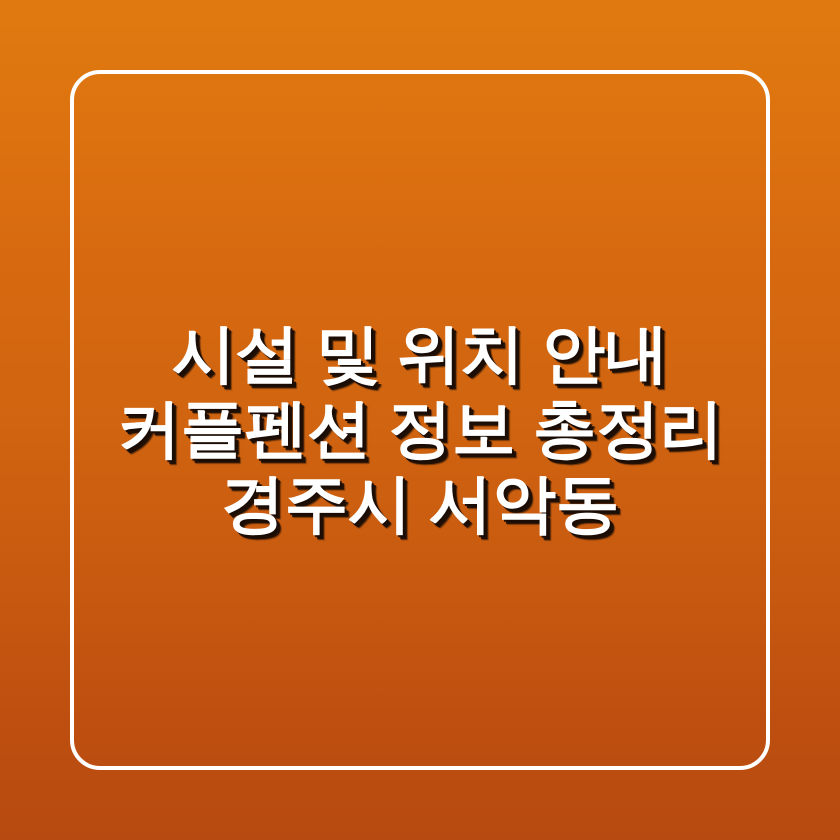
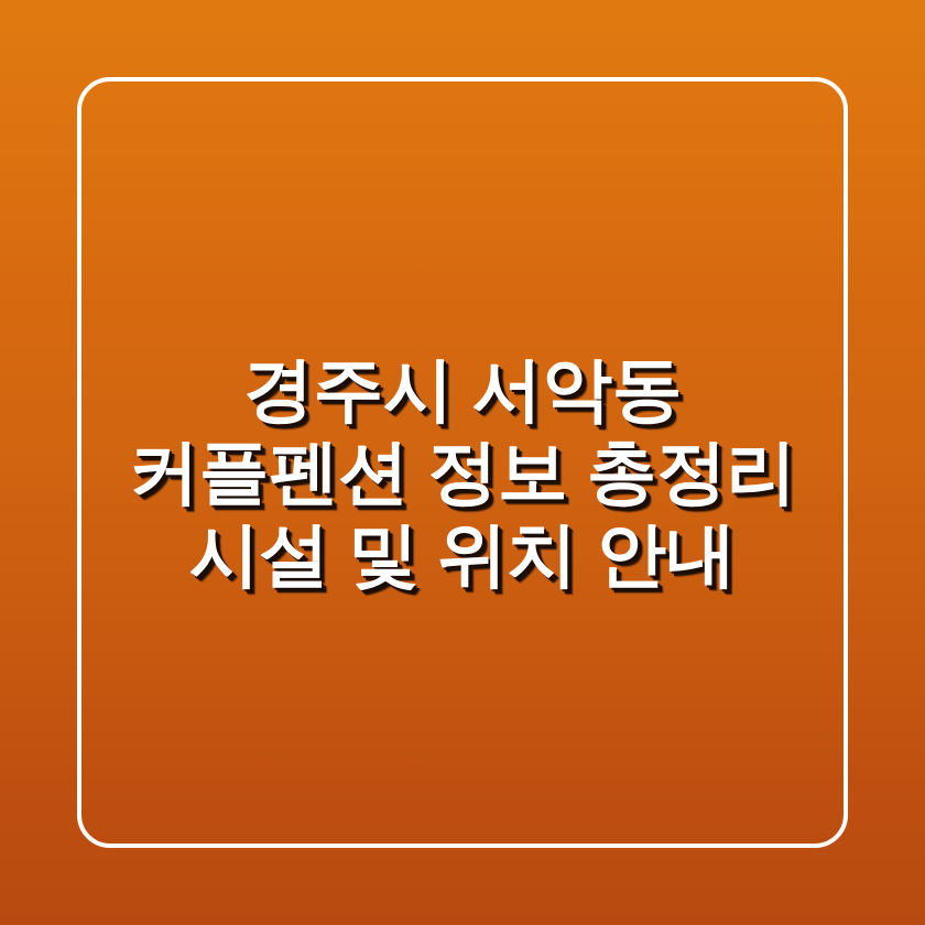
- 시설 및 위치 안내
+ 경주시 서악동
  커플펜션 정보 총정리
- 경주시 서악동
+ 시설 및 위치 안내
